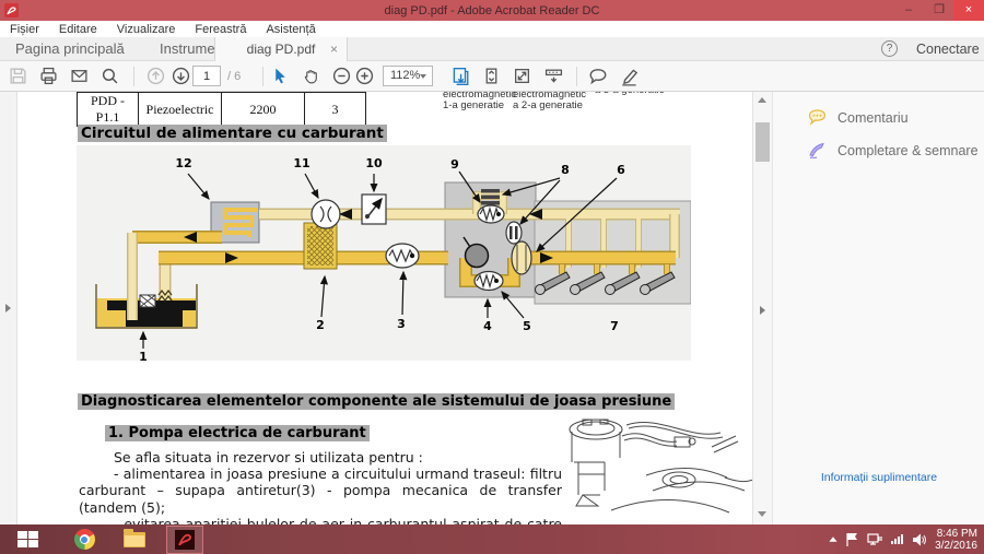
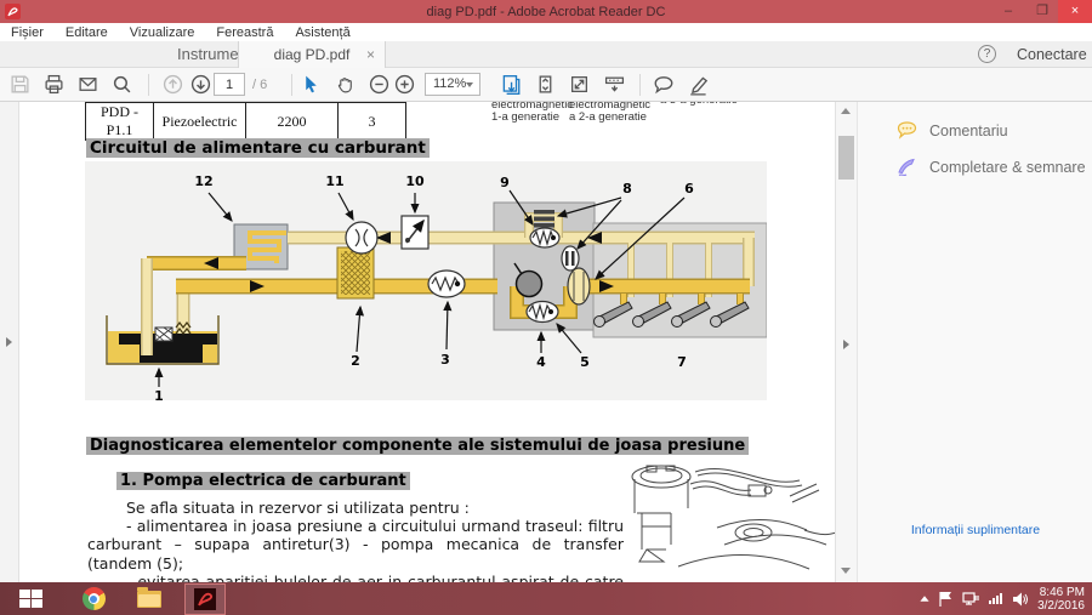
  diag PD.pdf - Adobe Acrobat Reader DC
  –
  ❐
  ×
  Fișier
  Editare
  Vizualizare
  Fereastră
  Asistență
- Pagina principală
  Instrume
  diag PD.pdf
  ×
  ?
  Conectare
  1
  / 6
  112%
  PDD - P1.1	Piezoelectric	2200	3
  electromagnetic
  1-a generatie
  electromagnetic
  a 2-a generatie
  Circuitul de alimentare cu carburant
  1
  2
  3
  4
  5
  6
  7
  8
  9
  10
  11
  12
  Diagnosticarea elementelor componente ale sistemului de joasa presiune
  1. Pompa electrica de carburant
  Se afla situata in rezervor si utilizata pentru :
  - alimentarea in joasa presiune a circuitului urmand traseul: filtru carburant – supapa antiretur(3) - pompa mecanica de transfer (tandem (5);
  Comentariu
  Completare & semnare
  Informații suplimentare
  8:46 PM
  3/2/2016
